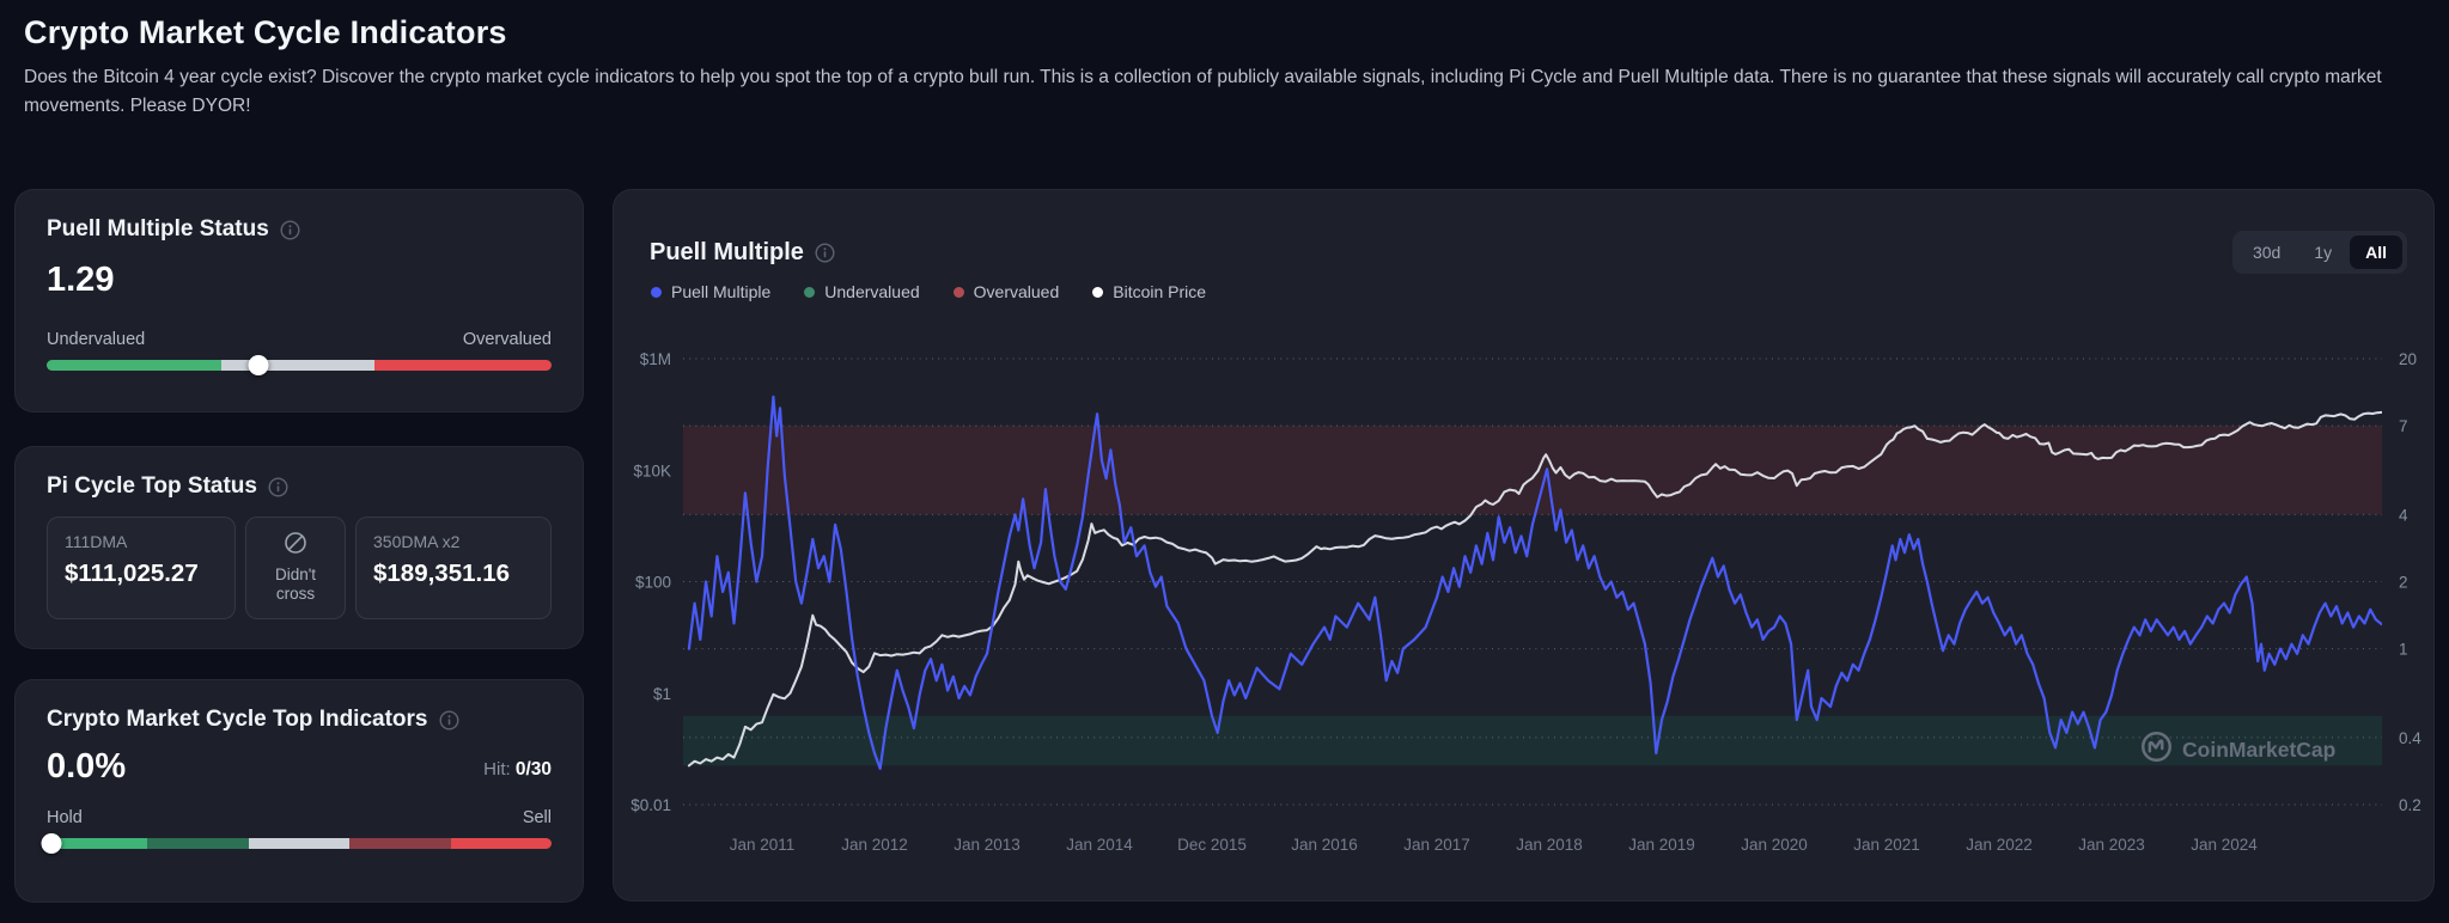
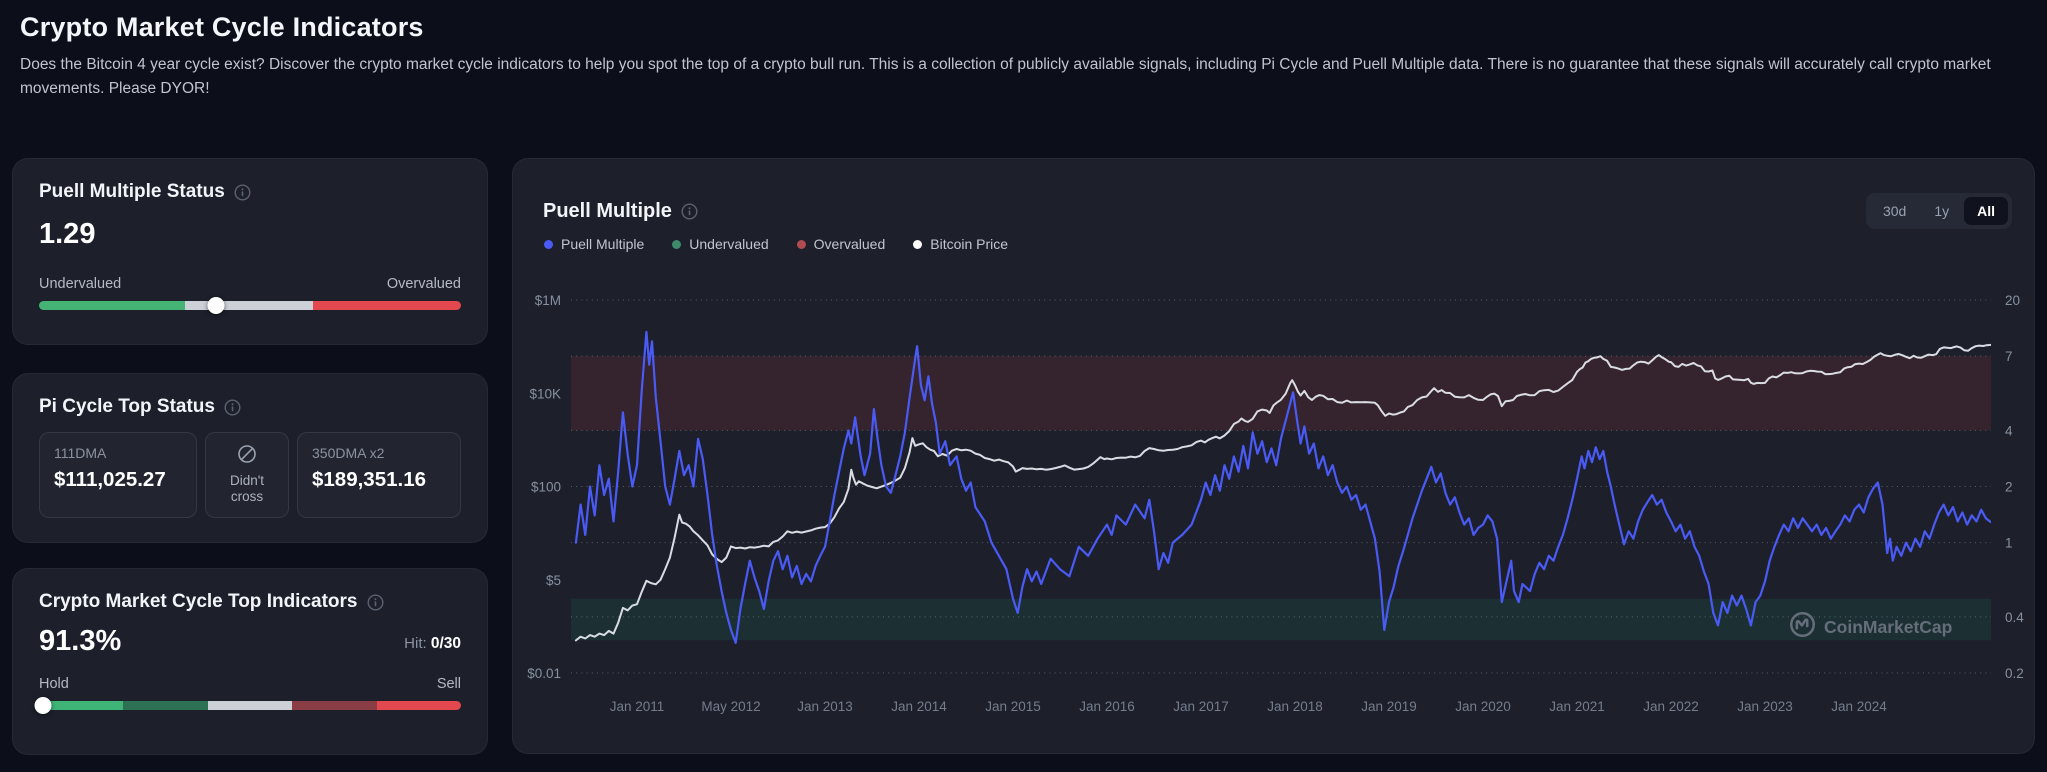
  Crypto Market Cycle Indicators
  Does the Bitcoin 4 year cycle exist? Discover the crypto market cycle indicators to help you spot the top of a crypto bull run. This is a collection of publicly available signals, including Pi Cycle and Puell Multiple data. There is no guarantee that these signals will accurately call crypto market movements. Please DYOR!
  Puell Multiple Status
  1.29
  Undervalued
  Overvalued
  Pi Cycle Top Status
  111DMA
  $111,025.27
  Didn't cross
  350DMA x2
  $189,351.16
  Crypto Market Cycle Top Indicators
- 0.0%
+ 91.3%
  Hit: 0/30
  Hold
  Sell
  20
  7
  4
  2
  1
  0.4
  0.2
  $1M
  $10K
  $100
- $1
+ $5
  $0.01
  Jan 2011
- Jan 2012
+ May 2012
  Jan 2013
  Jan 2014
- Dec 2015
+ Jan 2015
  Jan 2016
  Jan 2017
  Jan 2018
  Jan 2019
  Jan 2020
  Jan 2021
  Jan 2022
  Jan 2023
  Jan 2024
  Puell Multiple
  30d
  1y
  All
  Puell Multiple
  Undervalued
  Overvalued
  Bitcoin Price
  CoinMarketCap
